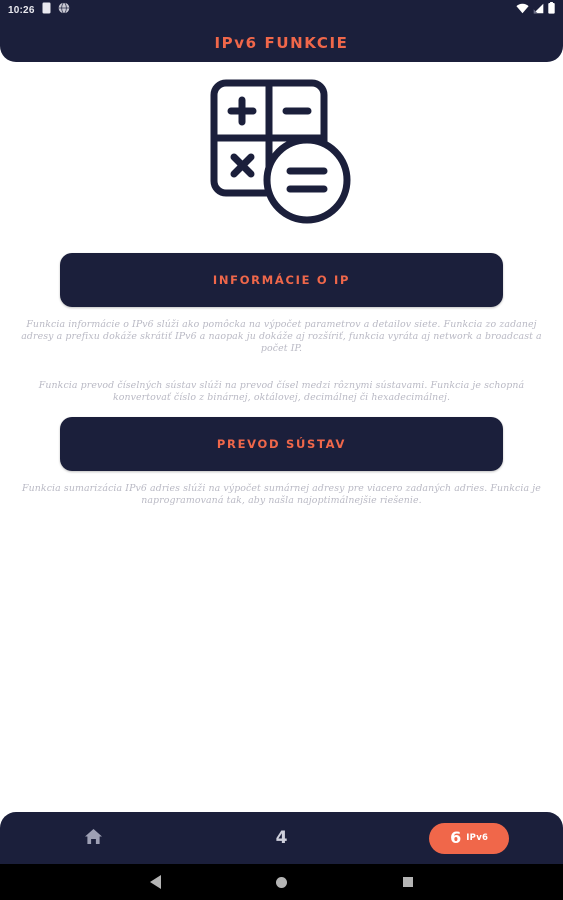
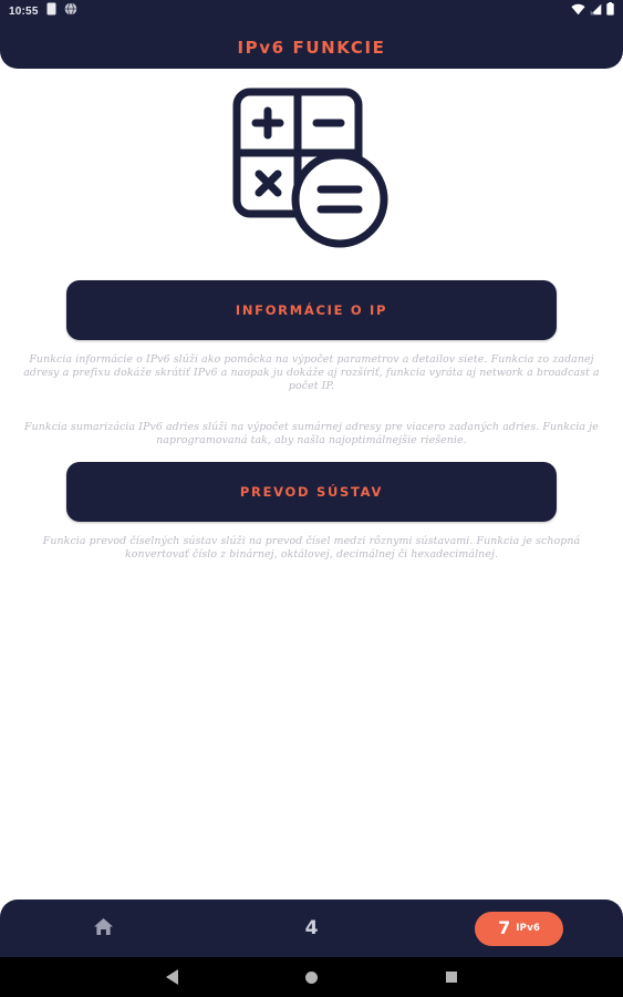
  IPv6 FUNKCIE
- 10:26
+ 10:55
  INFORMÁCIE O IP
  Funkcia informácie o IPv6 slúži ako pomôcka na výpočet parametrov a detailov siete. Funkcia zo zadanej adresy a prefixu dokáže skrátiť IPv6 a naopak ju dokáže aj rozšíriť, funkcia vyráta aj network a broadcast a počet IP.
- Funkcia prevod číselných sústav slúži na prevod čísel medzi rôznymi sústavami. Funkcia je schopná konvertovať číslo z binárnej, oktálovej, decimálnej či hexadecimálnej.
+ Funkcia sumarizácia IPv6 adries slúži na výpočet sumárnej adresy pre viacero zadaných adries. Funkcia je naprogramovaná tak, aby našla najoptimálnejšie riešenie.
  PREVOD SÚSTAV
- Funkcia sumarizácia IPv6 adries slúži na výpočet sumárnej adresy pre viacero zadaných adries. Funkcia je naprogramovaná tak, aby našla najoptimálnejšie riešenie.
+ Funkcia prevod číselných sústav slúži na prevod čísel medzi rôznymi sústavami. Funkcia je schopná konvertovať číslo z binárnej, oktálovej, decimálnej či hexadecimálnej.
  4
- 6
+ 7
  IPv6
